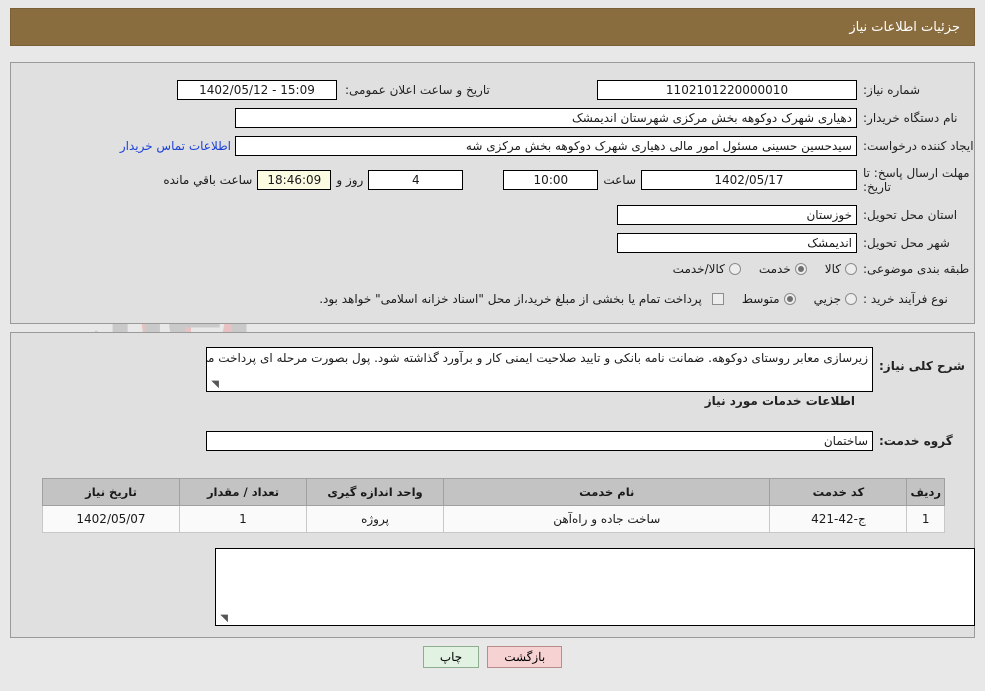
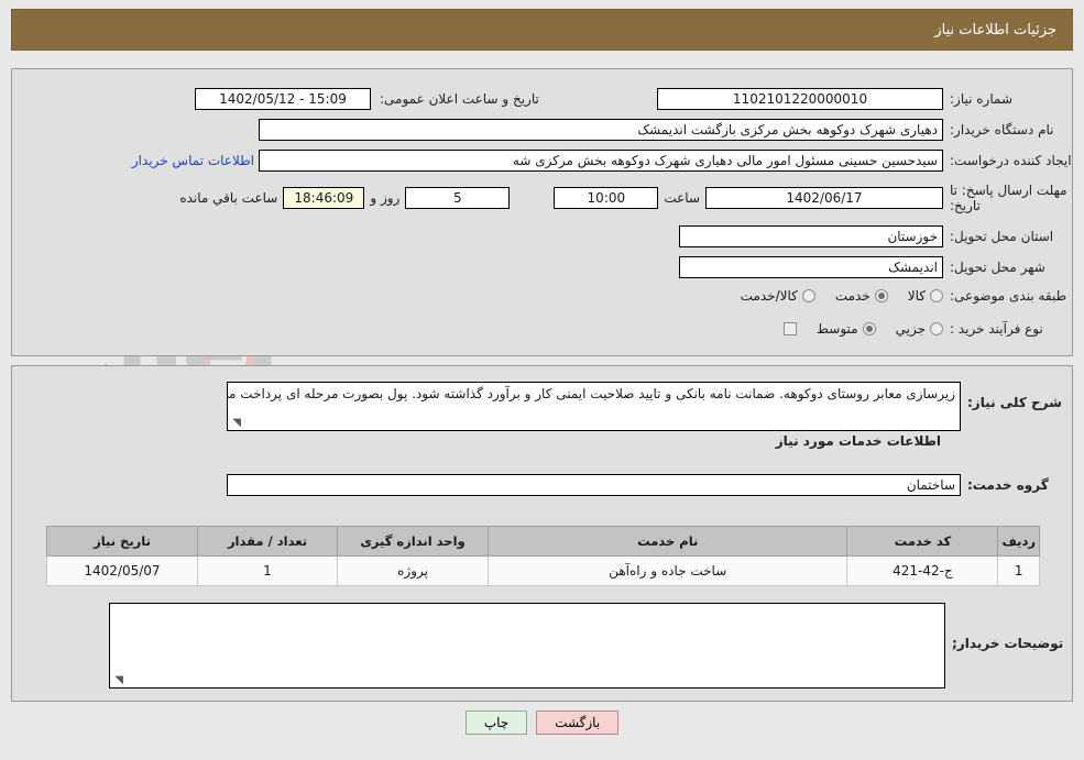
  جزئیات اطلاعات نیاز
  شماره نیاز:
  1102101220000010
  تاریخ و ساعت اعلان عمومی:
  15:09 - 1402/05/12
  نام دستگاه خریدار:
- دهیاری شهرک دوکوهه بخش مرکزی شهرستان اندیمشک
+ دهیاری شهرک دوکوهه بخش مرکزی بازگشت اندیمشک
  ایجاد کننده درخواست:
  سیدحسین حسینی مسئول امور مالی دهیاری شهرک دوکوهه بخش مرکزی شه
  اطلاعات تماس خریدار
  مهلت ارسال پاسخ: تا
  تاریخ:
- 1402/05/17
+ 1402/06/17
  ساعت
  10:00
- 4
+ 5
  روز و
  18:46:09
  ساعت باقي مانده
  استان محل تحویل:
  خوزستان
  شهر محل تحویل:
  اندیمشک
  طبقه بندی موضوعی:
  کالا
  خدمت
  کالا/خدمت
  نوع فرآیند خرید :
  جزیي
  متوسط
- پرداخت تمام یا بخشی از مبلغ خرید،از محل "اسناد خزانه اسلامی" خواهد بود.
  شرح کلی نیاز:
  زیرسازی معابر روستای دوکوهه. ضمانت نامه بانکی و تایید صلاحیت ایمنی کار و برآورد گذاشته شود. پول بصورت مرحله ای پرداخت م
  ◥
  اطلاعات خدمات مورد نیاز
  گروه خدمت:
  ساختمان
  ردیف	کد خدمت	نام خدمت	واحد اندازه گیری	تعداد / مقدار	تاریخ نیاز
  1	ج-42-421	ساخت جاده و راهآهن	پروژه	1	1402/05/07
+ توضیحات خریدار;
  ◥
  بازگشت
  چاپ
